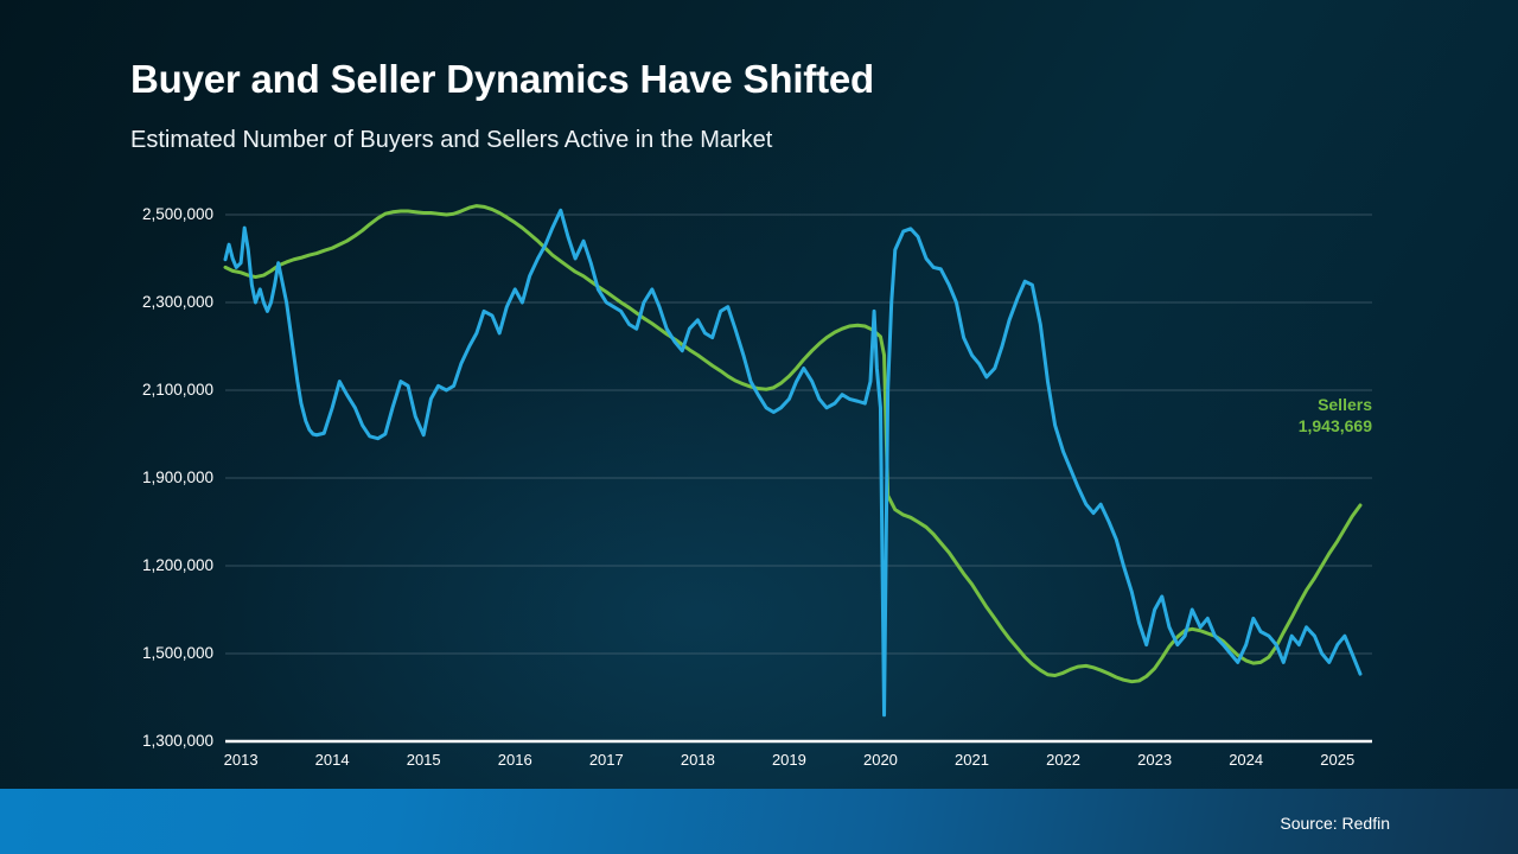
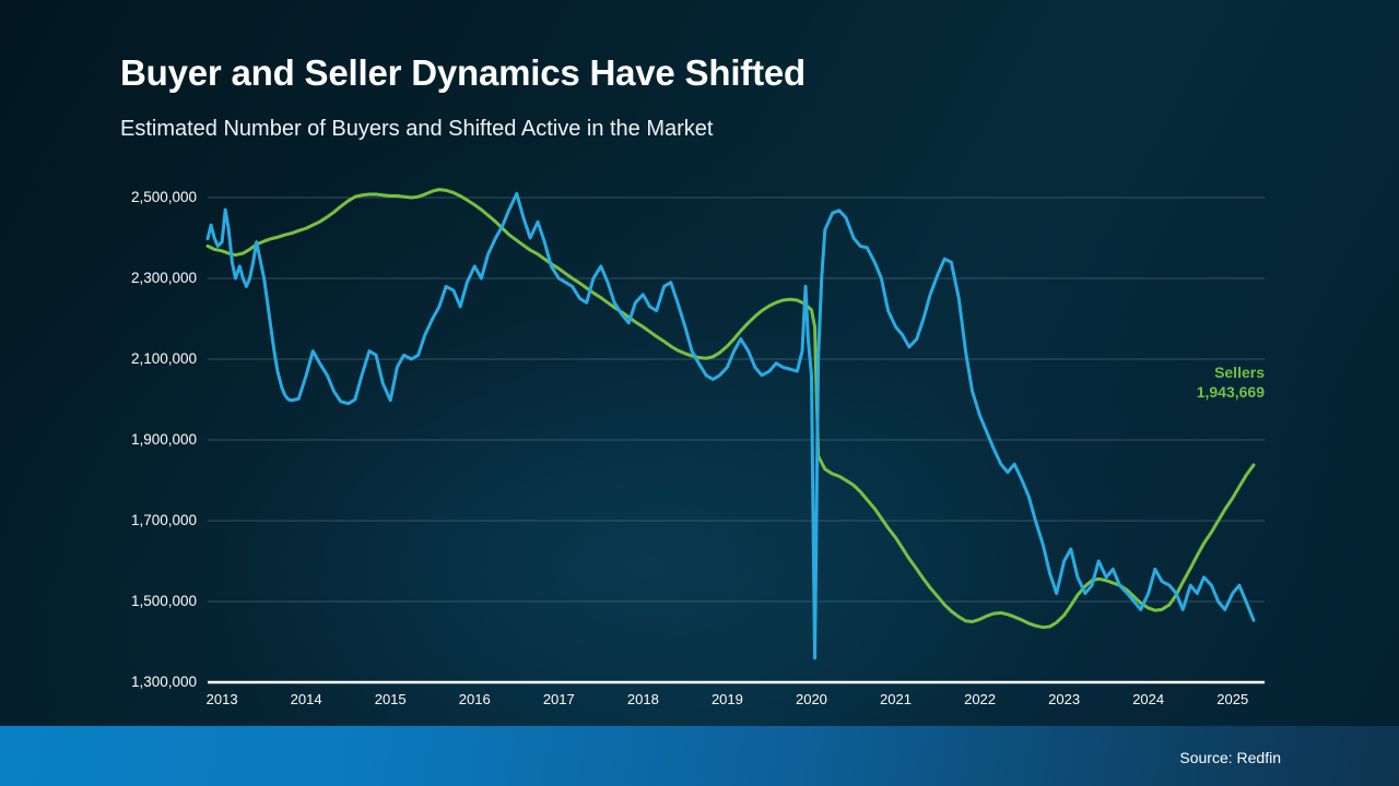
  Buyer and Seller Dynamics Have Shifted
- Estimated Number of Buyers and Sellers Active in the Market
+ Estimated Number of Buyers and Shifted Active in the Market
  2,500,000
  2,300,000
  2,100,000
  1,900,000
- 1,200,000
+ 1,700,000
  1,500,000
  1,300,000
  2013
  2014
  2015
  2016
  2017
  2018
  2019
  2020
  2021
  2022
  2023
  2024
  2025
  Sellers
  1,943,669
  Source: Redfin
